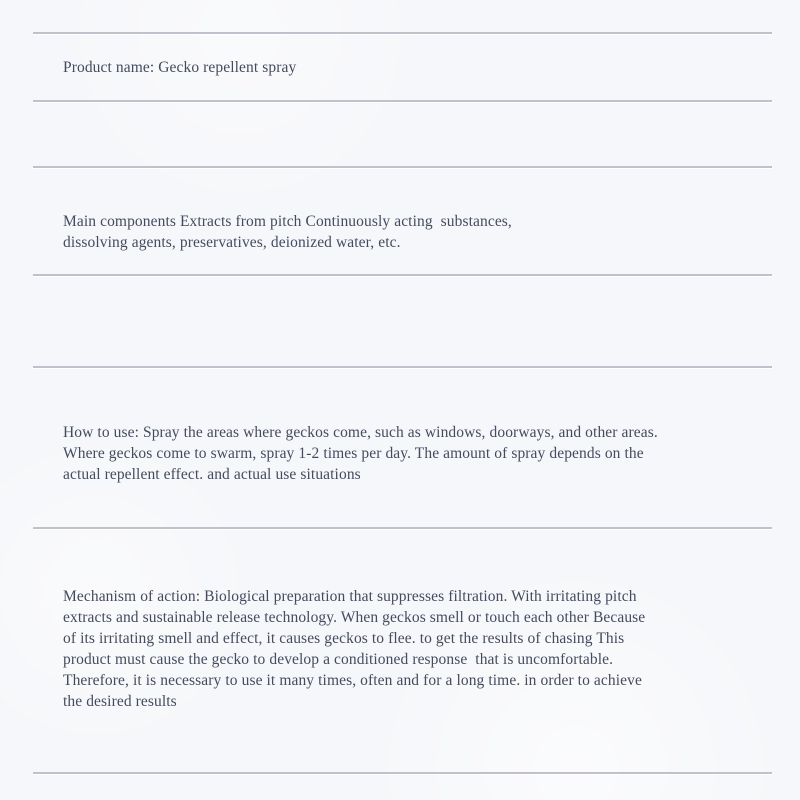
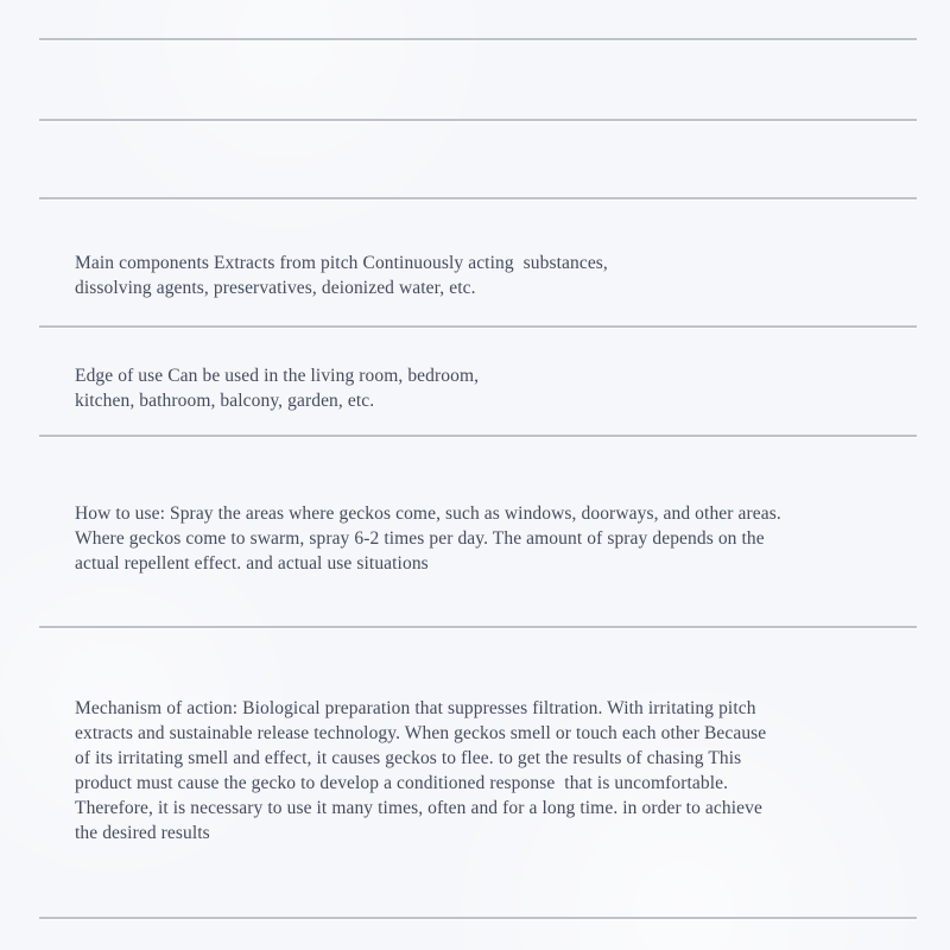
- Product name: Gecko repellent spray
  Main components Extracts from pitch Continuously acting substances,
  dissolving agents, preservatives, deionized water, etc.
+ Edge of use Can be used in the living room, bedroom,
+ kitchen, bathroom, balcony, garden, etc.
- How to use: Spray the areas where geckos come, such as windows, doorways, and other areas. Where geckos come to swarm, spray 1-2 times per day. The amount of spray depends on the actual repellent effect. and actual use situations
+ How to use: Spray the areas where geckos come, such as windows, doorways, and other areas. Where geckos come to swarm, spray 6-2 times per day. The amount of spray depends on the actual repellent effect. and actual use situations
  Mechanism of action: Biological preparation that suppresses filtration. With irritating pitch extracts and sustainable release technology. When geckos smell or touch each other Because of its irritating smell and effect, it causes geckos to flee. to get the results of chasing This product must cause the gecko to develop a conditioned response that is uncomfortable. Therefore, it is necessary to use it many times, often and for a long time. in order to achieve the desired results
